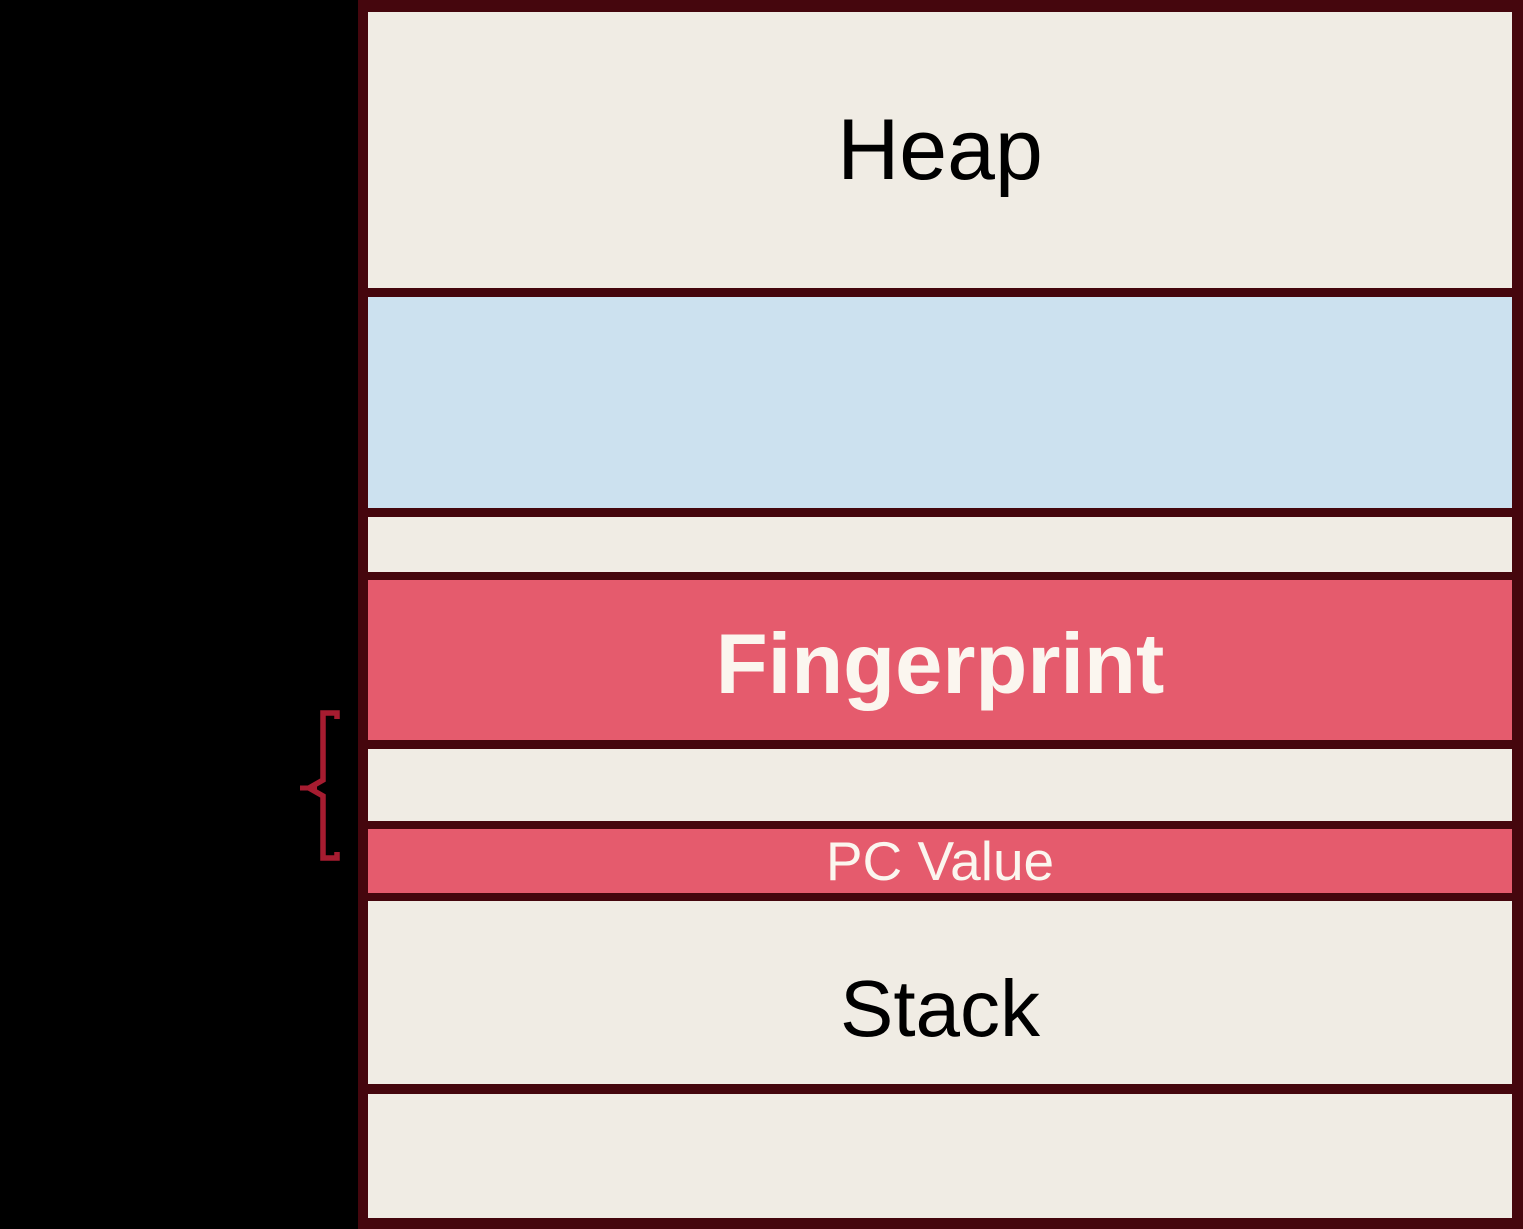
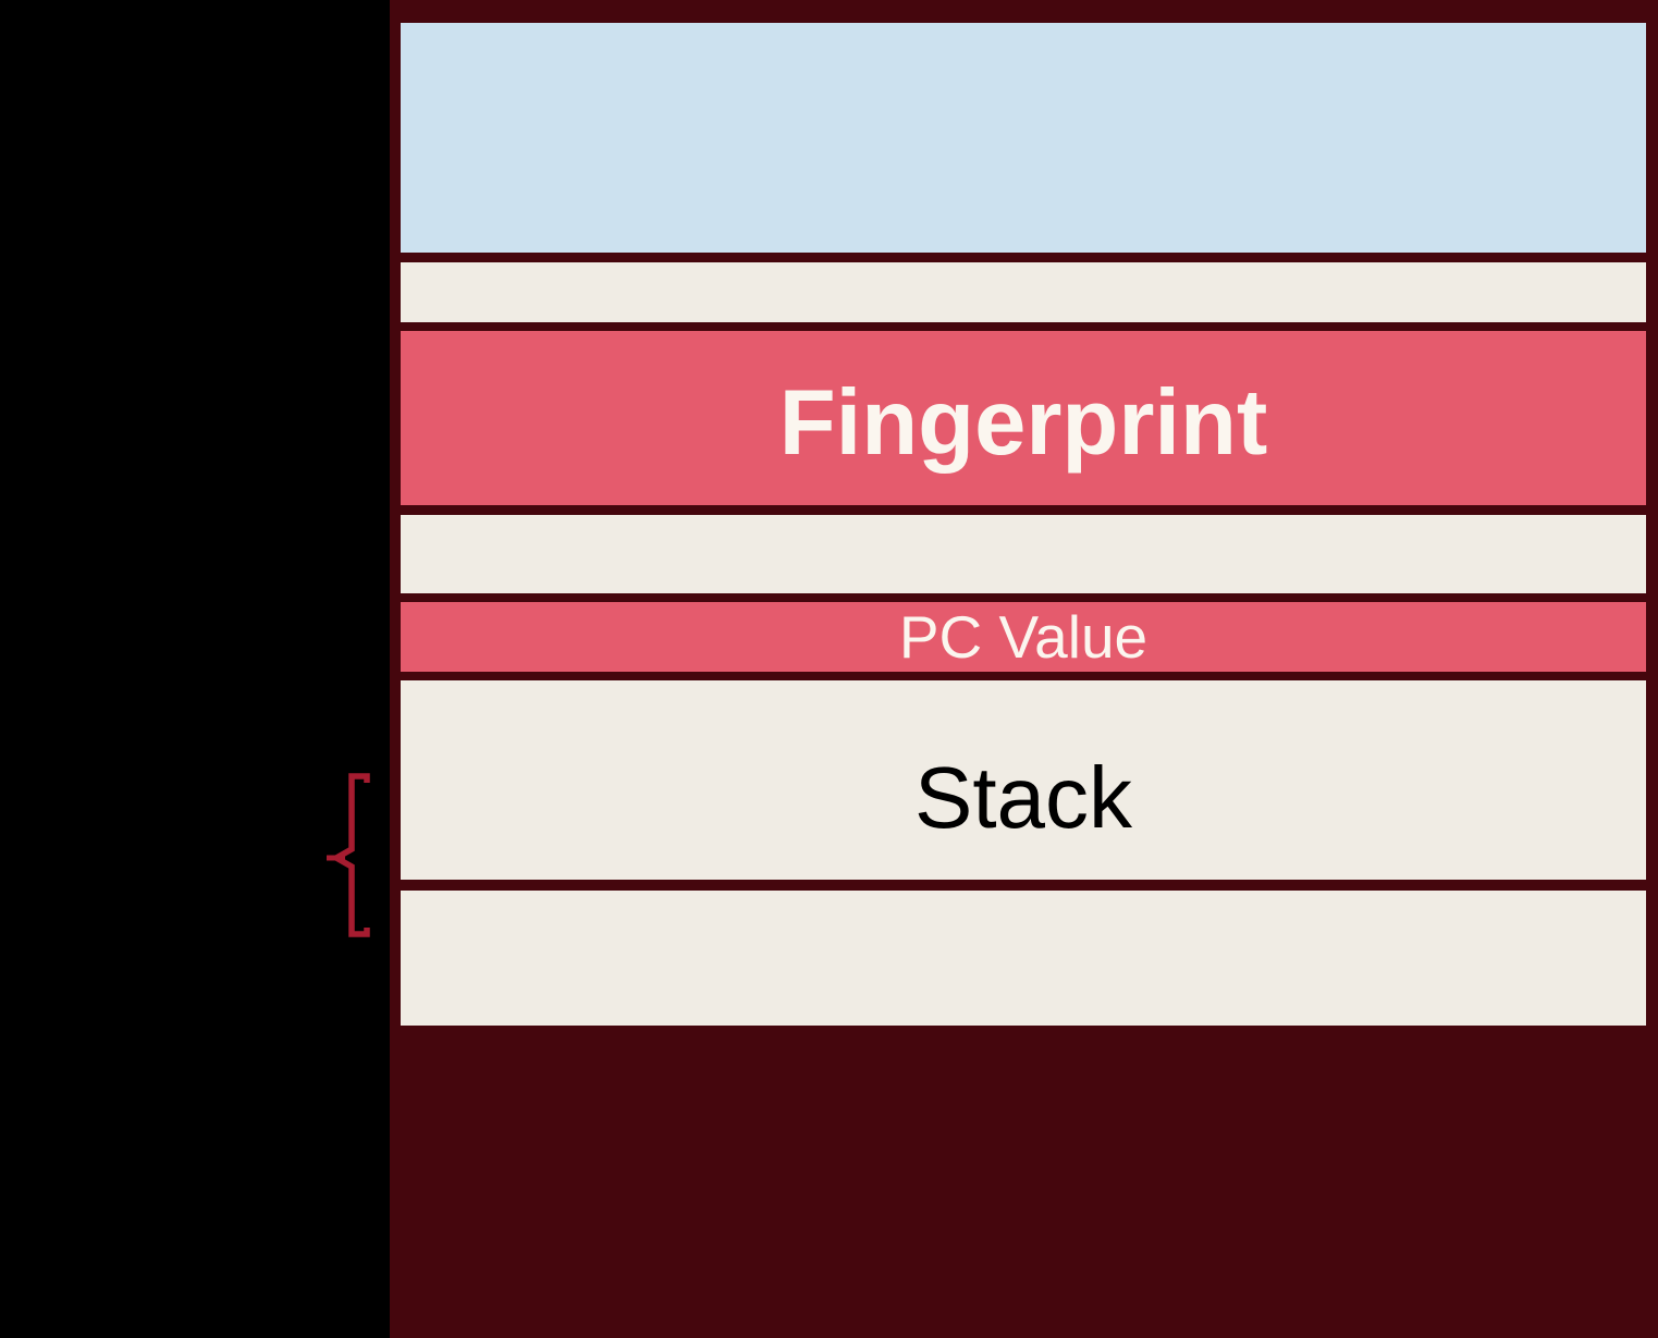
- Heap
  Fingerprint
  PC Value
  Stack
